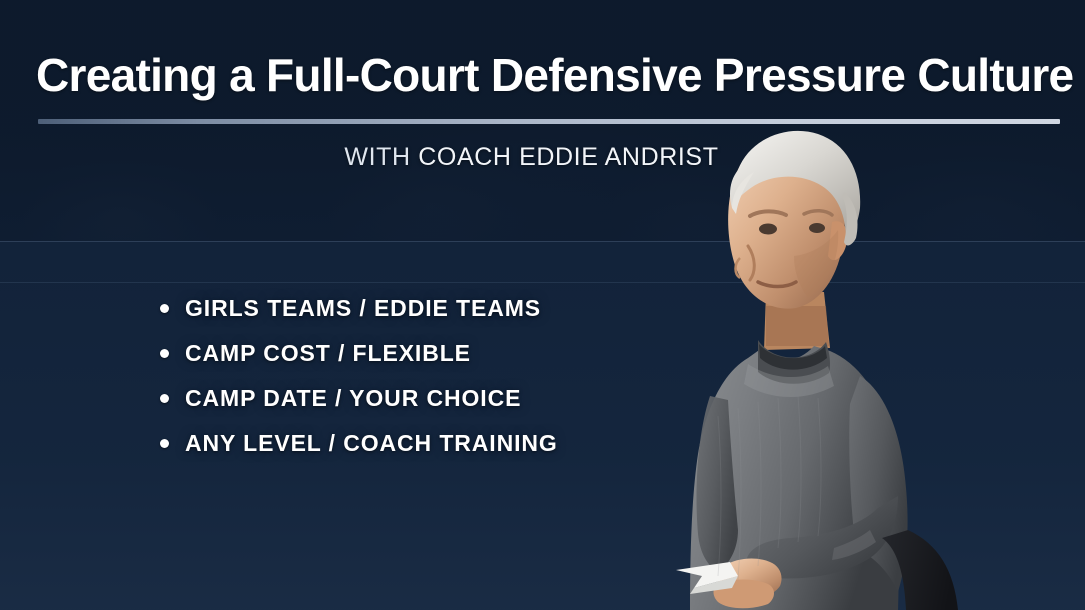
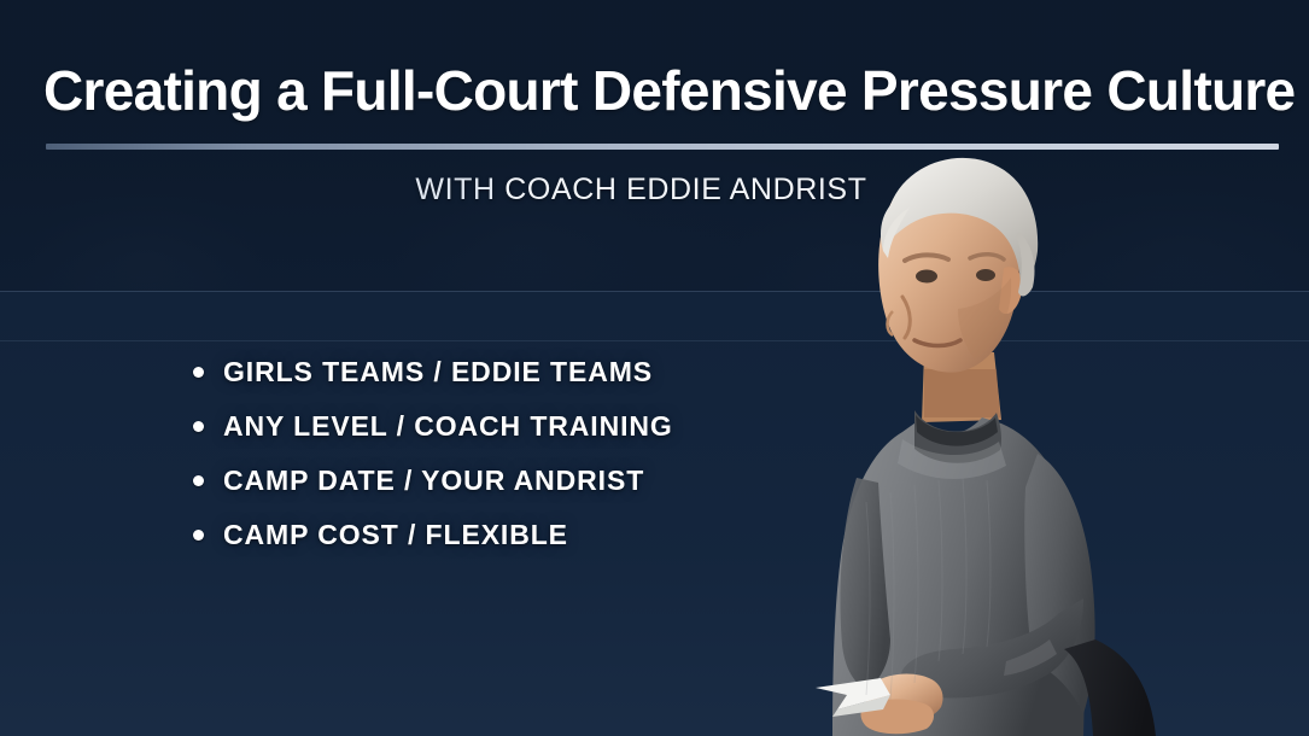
  Creating a Full-Court Defensive Pressure Culture
  WITH COACH EDDIE ANDRIST
  GIRLS TEAMS / EDDIE TEAMS
- CAMP COST / FLEXIBLE
+ ANY LEVEL / COACH TRAINING
- CAMP DATE / YOUR CHOICE
+ CAMP DATE / YOUR ANDRIST
- ANY LEVEL / COACH TRAINING
+ CAMP COST / FLEXIBLE
